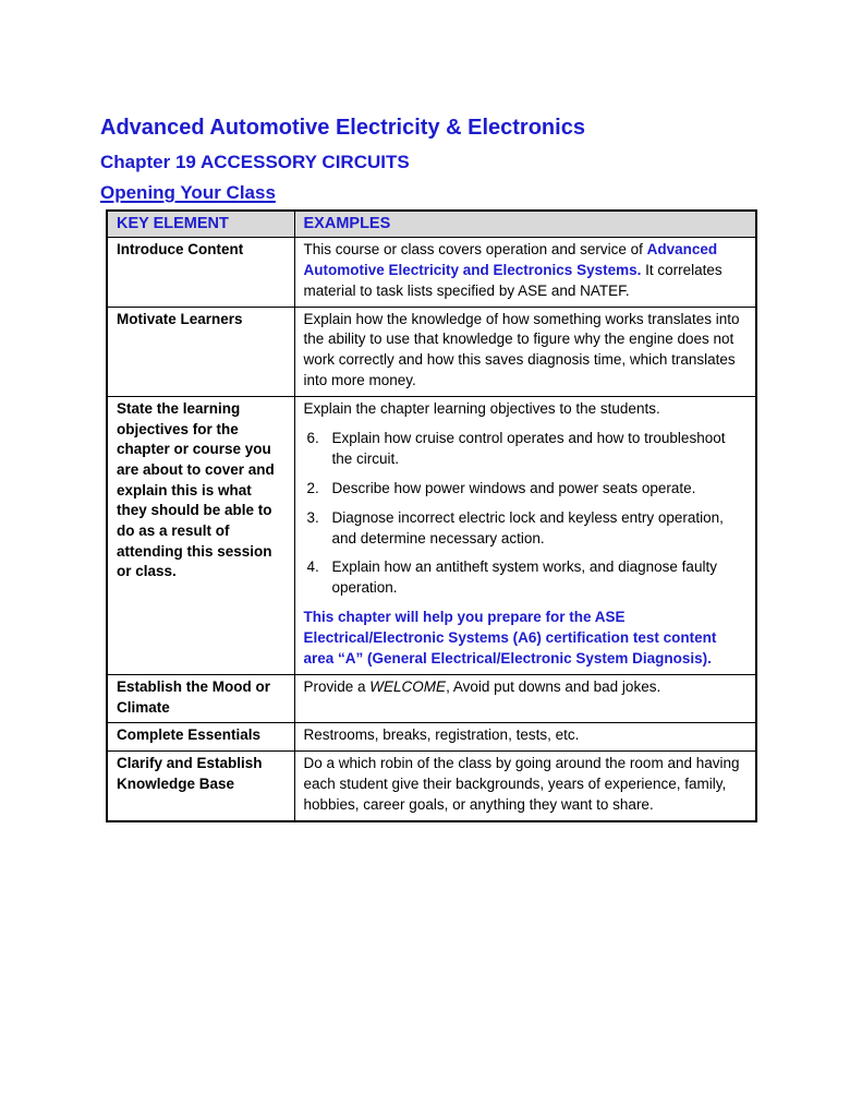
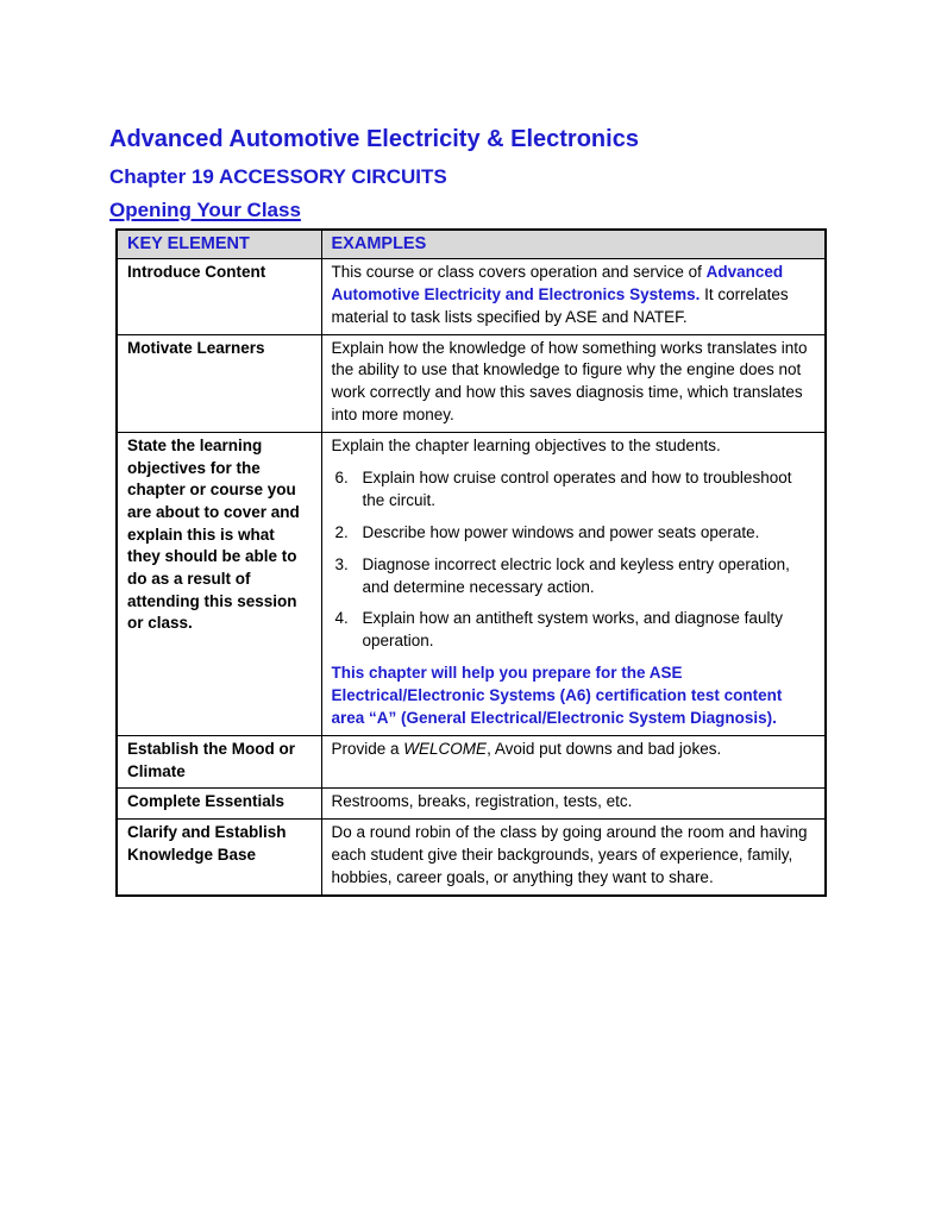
  Advanced Automotive Electricity & Electronics
  Chapter 19 ACCESSORY CIRCUITS
  Opening Your Class
  KEY ELEMENT	EXAMPLES
  Introduce Content	This course or class covers operation and service of Advanced Automotive Electricity and Electronics Systems. It correlates material to task lists specified by ASE and NATEF.
  Motivate Learners	Explain how the knowledge of how something works translates into the ability to use that knowledge to figure why the engine does not work correctly and how this saves diagnosis time, which translates into more money.
  State the learning objectives for the chapter or course you are about to cover and explain this is what they should be able to do as a result of attending this session or class.	Explain the chapter learning objectives to the students.6. Explain how cruise control operates and how to troubleshoot the circuit.2. Describe how power windows and power seats operate.3. Diagnose incorrect electric lock and keyless entry operation, and determine necessary action.4. Explain how an antitheft system works, and diagnose faulty operation.This chapter will help you prepare for the ASE Electrical/Electronic Systems (A6) certification test content area “A” (General Electrical/Electronic System Diagnosis).
  Establish the Mood or Climate	Provide a WELCOME, Avoid put downs and bad jokes.
  Complete Essentials	Restrooms, breaks, registration, tests, etc.
- Clarify and Establish Knowledge Base	Do a which robin of the class by going around the room and having each student give their backgrounds, years of experience, family, hobbies, career goals, or anything they want to share.
+ Clarify and Establish Knowledge Base	Do a round robin of the class by going around the room and having each student give their backgrounds, years of experience, family, hobbies, career goals, or anything they want to share.
